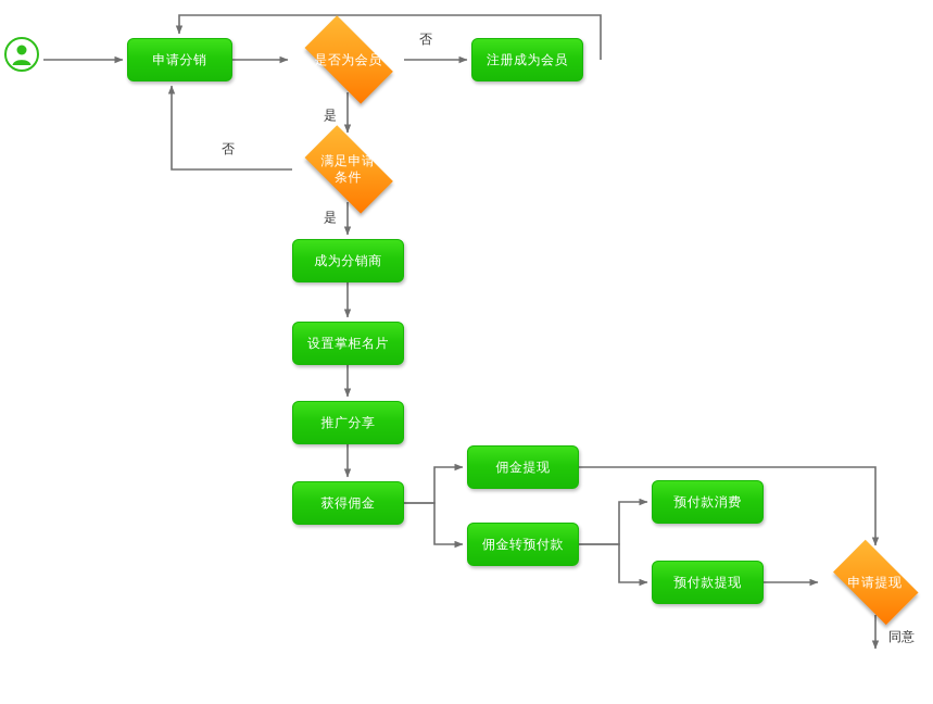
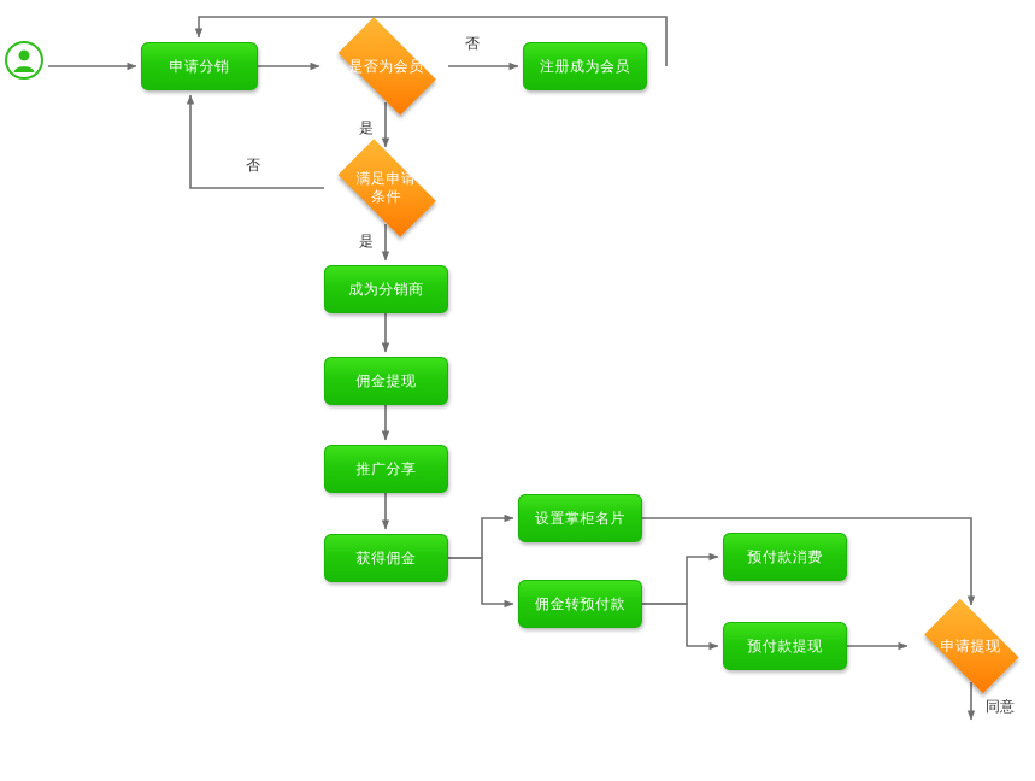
  申请分销
  是否为会员
  注册成为会员
  满足申请
  条件
  成为分销商
- 设置掌柜名片
+ 佣金提现
  推广分享
  获得佣金
- 佣金提现
+ 设置掌柜名片
  佣金转预付款
  预付款消费
  预付款提现
  申请提现
  否
  是
  否
  是
  同意
